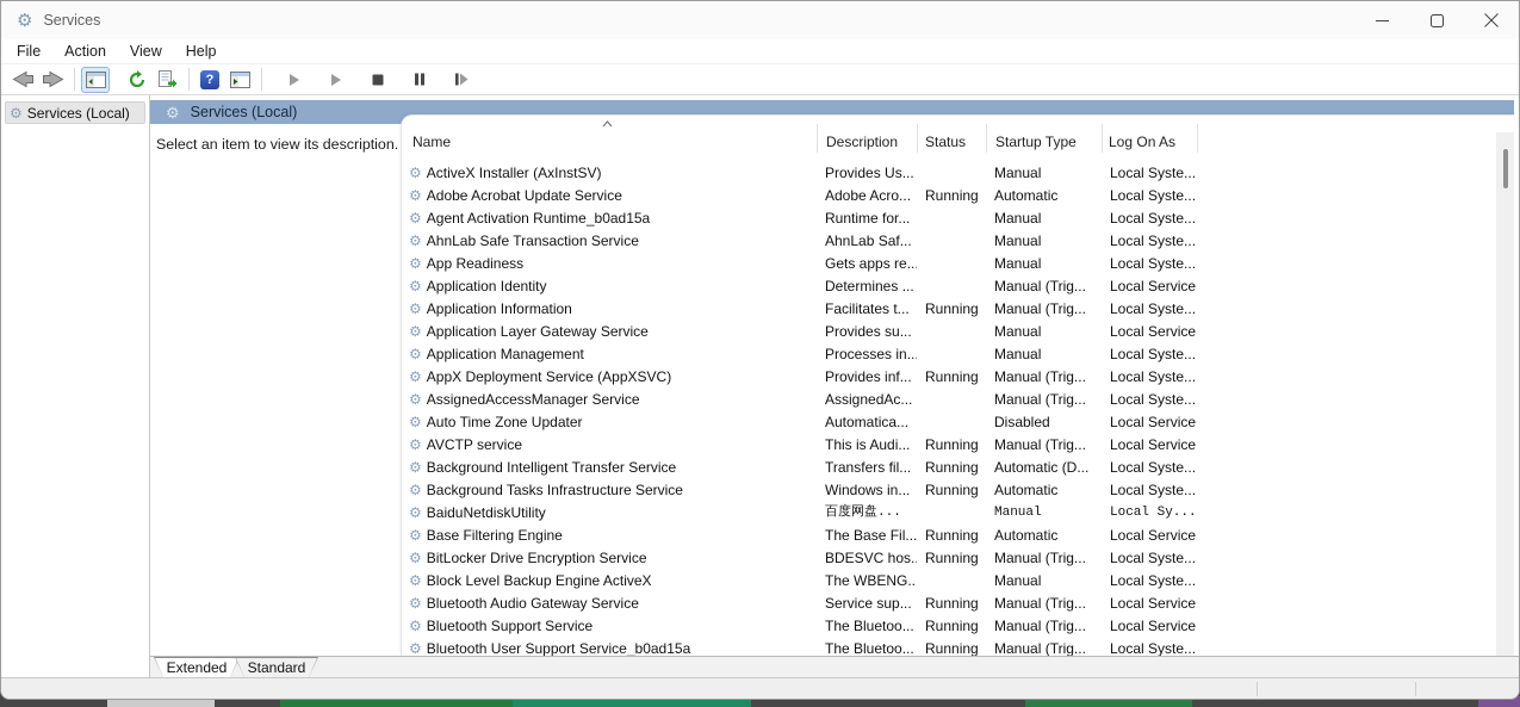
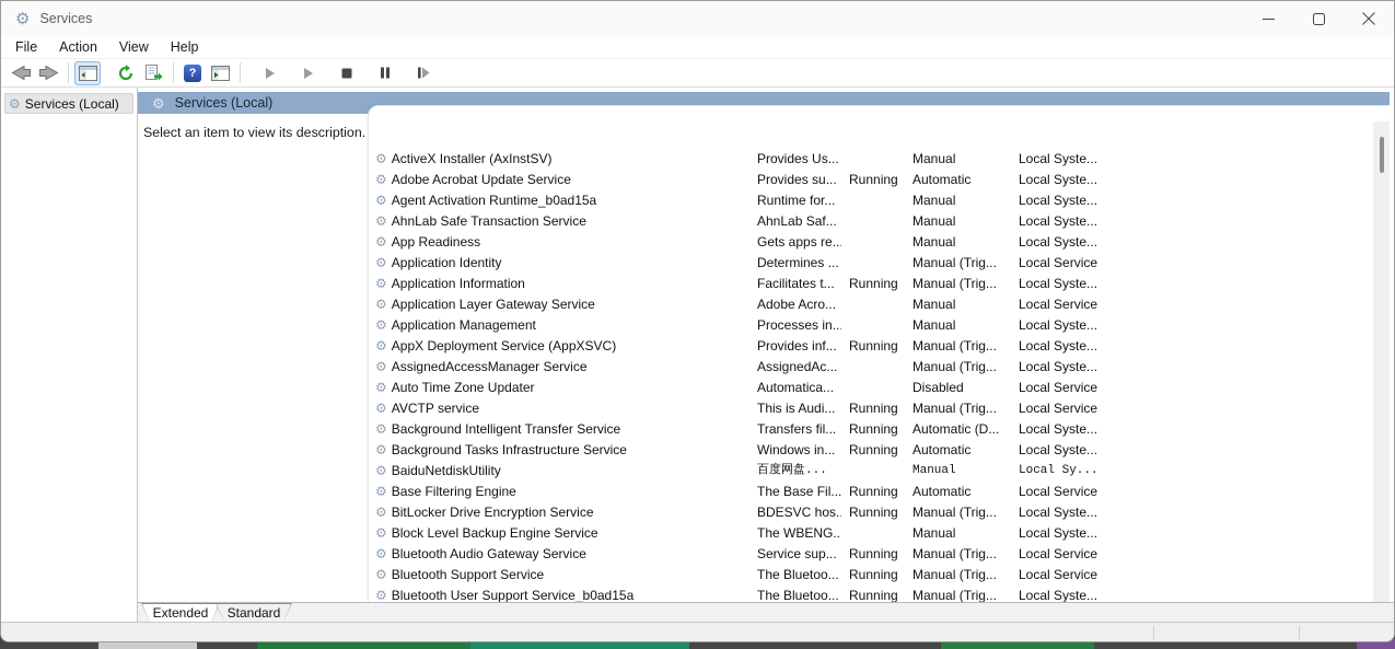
  ⚙
  Services
  File
  Action
  View
  Help
  ?
  ⚙
  Services (Local)
  ⚙
  Services (Local)
  Select an item to view its description.
- Name
- Description
- Status
- Startup Type
- Log On As
  ⚙
  ActiveX Installer (AxInstSV)
  Provides Us...
  Manual
  Local Syste...
  ⚙
  Adobe Acrobat Update Service
- Adobe Acro...
+ Provides su...
  Running
  Automatic
  Local Syste...
  ⚙
  Agent Activation Runtime_b0ad15a
  Runtime for...
  Manual
  Local Syste...
  ⚙
  AhnLab Safe Transaction Service
  AhnLab Saf...
  Manual
  Local Syste...
  ⚙
  App Readiness
  Gets apps re..
  Manual
  Local Syste...
  ⚙
  Application Identity
  Determines ...
  Manual (Trig...
  Local Service
  ⚙
  Application Information
  Facilitates t...
  Running
  Manual (Trig...
  Local Syste...
  ⚙
  Application Layer Gateway Service
- Provides su...
+ Adobe Acro...
  Manual
  Local Service
  ⚙
  Application Management
  Processes in..
  Manual
  Local Syste...
  ⚙
  AppX Deployment Service (AppXSVC)
  Provides inf...
  Running
  Manual (Trig...
  Local Syste...
  ⚙
  AssignedAccessManager Service
  AssignedAc...
  Manual (Trig...
  Local Syste...
  ⚙
  Auto Time Zone Updater
  Automatica...
  Disabled
  Local Service
  ⚙
  AVCTP service
  This is Audi...
  Running
  Manual (Trig...
  Local Service
  ⚙
  Background Intelligent Transfer Service
  Transfers fil...
  Running
  Automatic (D...
  Local Syste...
  ⚙
  Background Tasks Infrastructure Service
  Windows in...
  Running
  Automatic
  Local Syste...
  ⚙
  BaiduNetdiskUtility
  百度网盘...
  Manual
  Local Sy...
  ⚙
  Base Filtering Engine
  The Base Fil...
  Running
  Automatic
  Local Service
  ⚙
  BitLocker Drive Encryption Service
  BDESVC hos.
  Running
  Manual (Trig...
  Local Syste...
  ⚙
- Block Level Backup Engine ActiveX
+ Block Level Backup Engine Service
  The WBENG..
  Manual
  Local Syste...
  ⚙
  Bluetooth Audio Gateway Service
  Service sup...
  Running
  Manual (Trig...
  Local Service
  ⚙
  Bluetooth Support Service
  The Bluetoo...
  Running
  Manual (Trig...
  Local Service
  ⚙
  Bluetooth User Support Service_b0ad15a
  The Bluetoo...
  Running
  Manual (Trig...
  Local Syste...
  Extended
  Standard
